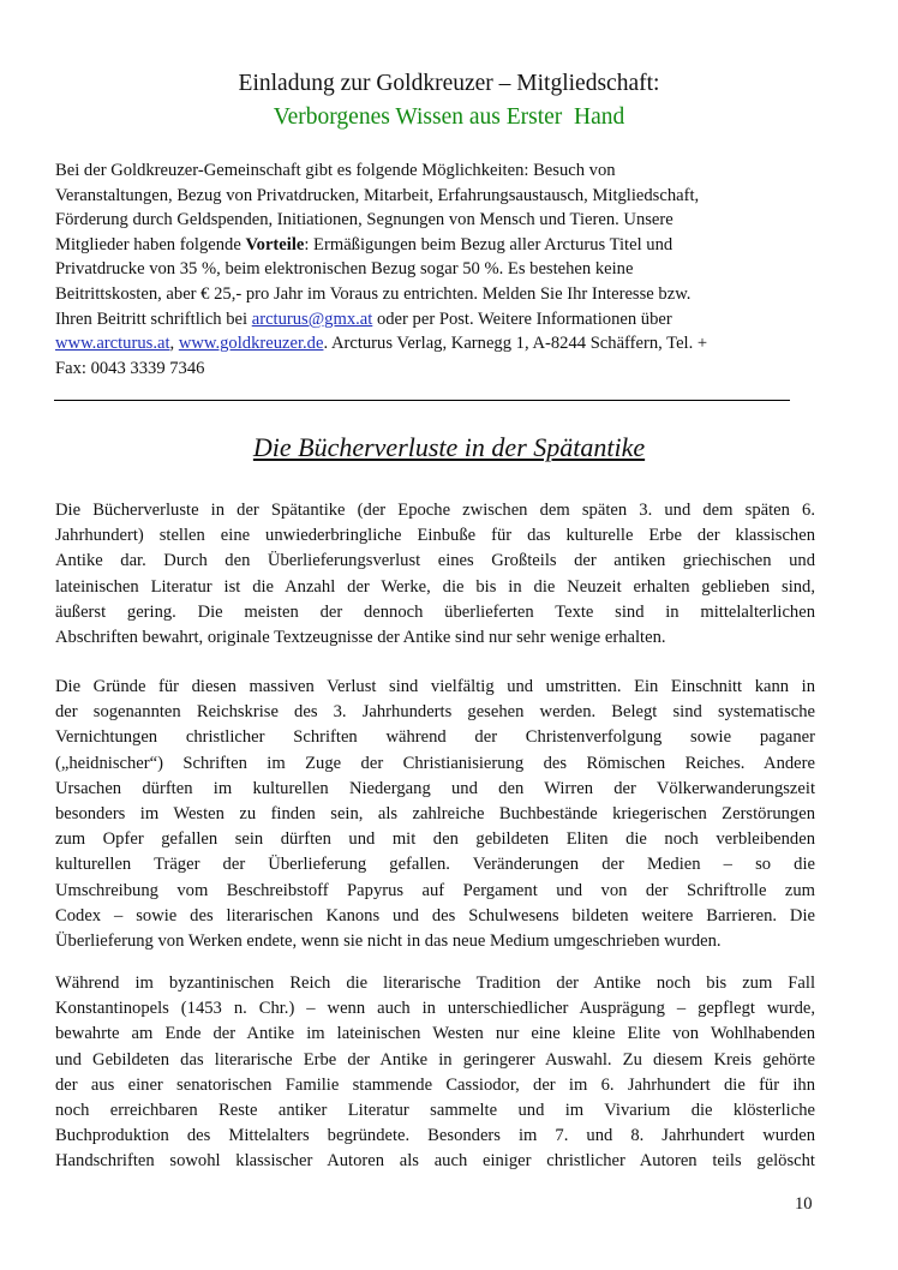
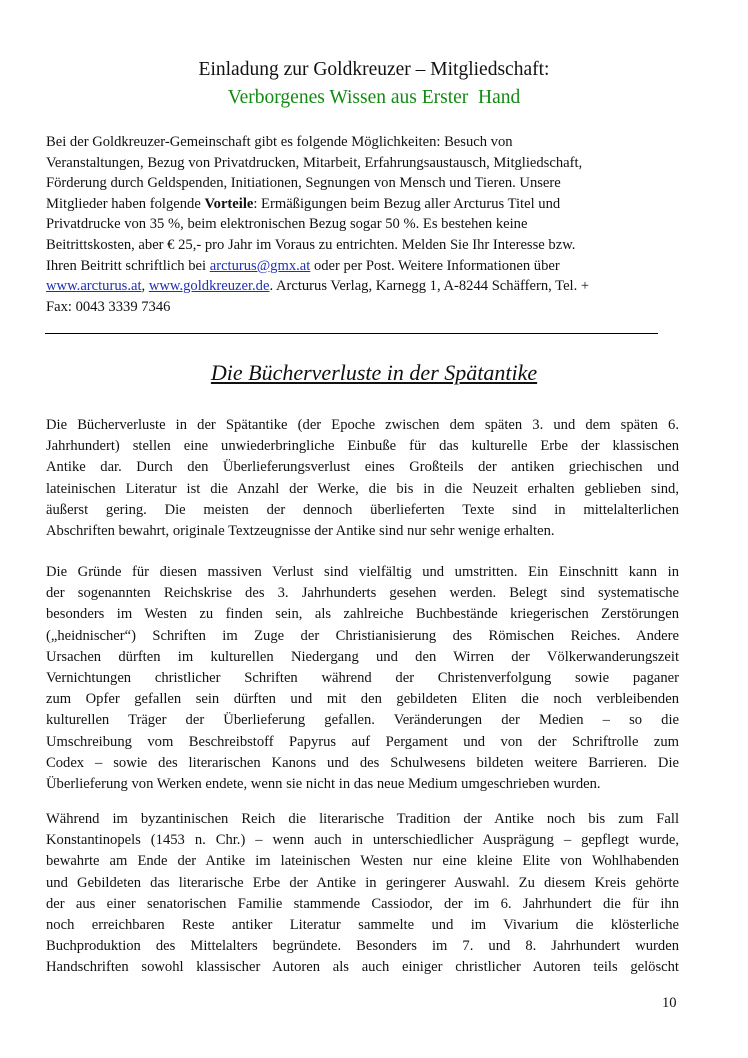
  Einladung zur Goldkreuzer – Mitgliedschaft:
  Verborgenes Wissen aus Erster Hand
  Bei der Goldkreuzer-Gemeinschaft gibt es folgende Möglichkeiten: Besuch von
  Veranstaltungen, Bezug von Privatdrucken, Mitarbeit, Erfahrungsaustausch, Mitgliedschaft,
  Förderung durch Geldspenden, Initiationen, Segnungen von Mensch und Tieren. Unsere
  Mitglieder haben folgende Vorteile: Ermäßigungen beim Bezug aller Arcturus Titel und
  Privatdrucke von 35 %, beim elektronischen Bezug sogar 50 %. Es bestehen keine
  Beitrittskosten, aber € 25,- pro Jahr im Voraus zu entrichten. Melden Sie Ihr Interesse bzw.
  Ihren Beitritt schriftlich bei arcturus@gmx.at oder per Post. Weitere Informationen über
  www.arcturus.at, www.goldkreuzer.de. Arcturus Verlag, Karnegg 1, A-8244 Schäffern, Tel. +
  Fax: 0043 3339 7346
  Die Bücherverluste in der Spätantike
  Die Bücherverluste in der Spätantike (der Epoche zwischen dem späten 3. und dem späten 6.
  Jahrhundert) stellen eine unwiederbringliche Einbuße für das kulturelle Erbe der klassischen
  Antike dar. Durch den Überlieferungsverlust eines Großteils der antiken griechischen und
  lateinischen Literatur ist die Anzahl der Werke, die bis in die Neuzeit erhalten geblieben sind,
  äußerst gering. Die meisten der dennoch überlieferten Texte sind in mittelalterlichen
  Abschriften bewahrt, originale Textzeugnisse der Antike sind nur sehr wenige erhalten.
  Die Gründe für diesen massiven Verlust sind vielfältig und umstritten. Ein Einschnitt kann in
  der sogenannten Reichskrise des 3. Jahrhunderts gesehen werden. Belegt sind systematische
- Vernichtungen christlicher Schriften während der Christenverfolgung sowie paganer
+ besonders im Westen zu finden sein, als zahlreiche Buchbestände kriegerischen Zerstörungen
  („heidnischer“) Schriften im Zuge der Christianisierung des Römischen Reiches. Andere
  Ursachen dürften im kulturellen Niedergang und den Wirren der Völkerwanderungszeit
- besonders im Westen zu finden sein, als zahlreiche Buchbestände kriegerischen Zerstörungen
+ Vernichtungen christlicher Schriften während der Christenverfolgung sowie paganer
  zum Opfer gefallen sein dürften und mit den gebildeten Eliten die noch verbleibenden
  kulturellen Träger der Überlieferung gefallen. Veränderungen der Medien – so die
  Umschreibung vom Beschreibstoff Papyrus auf Pergament und von der Schriftrolle zum
  Codex – sowie des literarischen Kanons und des Schulwesens bildeten weitere Barrieren. Die
  Überlieferung von Werken endete, wenn sie nicht in das neue Medium umgeschrieben wurden.
  Während im byzantinischen Reich die literarische Tradition der Antike noch bis zum Fall
  Konstantinopels (1453 n. Chr.) – wenn auch in unterschiedlicher Ausprägung – gepflegt wurde,
  bewahrte am Ende der Antike im lateinischen Westen nur eine kleine Elite von Wohlhabenden
  und Gebildeten das literarische Erbe der Antike in geringerer Auswahl. Zu diesem Kreis gehörte
  der aus einer senatorischen Familie stammende Cassiodor, der im 6. Jahrhundert die für ihn
  noch erreichbaren Reste antiker Literatur sammelte und im Vivarium die klösterliche
  Buchproduktion des Mittelalters begründete. Besonders im 7. und 8. Jahrhundert wurden
  Handschriften sowohl klassischer Autoren als auch einiger christlicher Autoren teils gelöscht
  10
